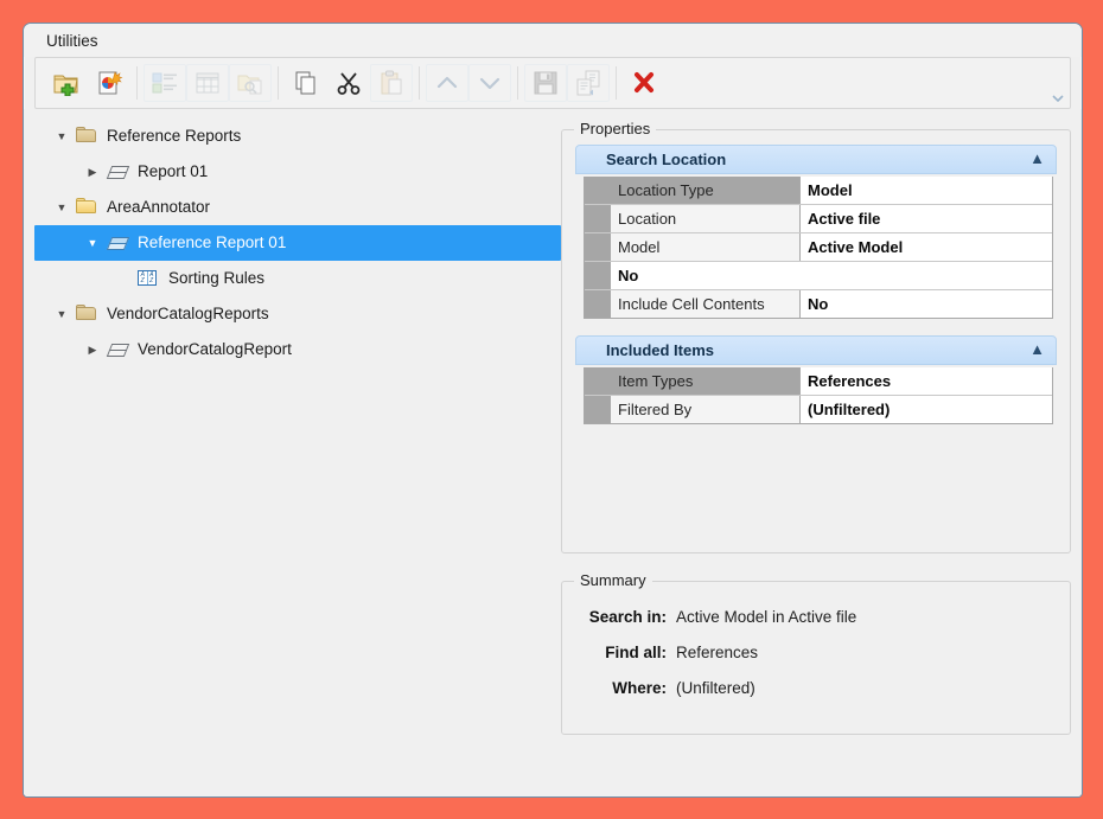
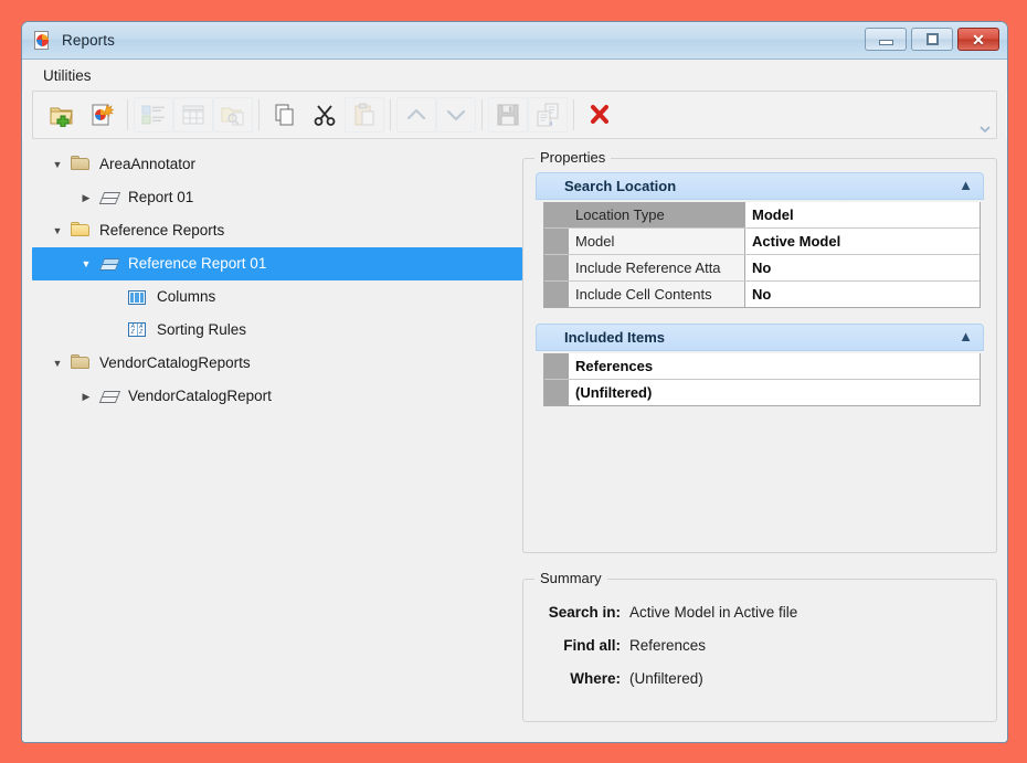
+ Reports
+ ✕
  Utilities
  ▼
- Reference Reports
+ AreaAnnotator
  ▶
  Report 01
  ▼
- AreaAnnotator
+ Reference Reports
  ▼
  Reference Report 01
+ Columns
  Sorting Rules
  ▼
  VendorCatalogReports
  ▶
  VendorCatalogReport
  Properties
  Search Location
  ▲
  Location Type
  Model
- Location
- Active file
  Model
  Active Model
+ Include Reference Atta
  No
  Include Cell Contents
  No
  Included Items
  ▲
- Item Types
  References
- Filtered By
  (Unfiltered)
  Summary
  Search in:
  Active Model in Active file
  Find all:
  References
  Where:
  (Unfiltered)
